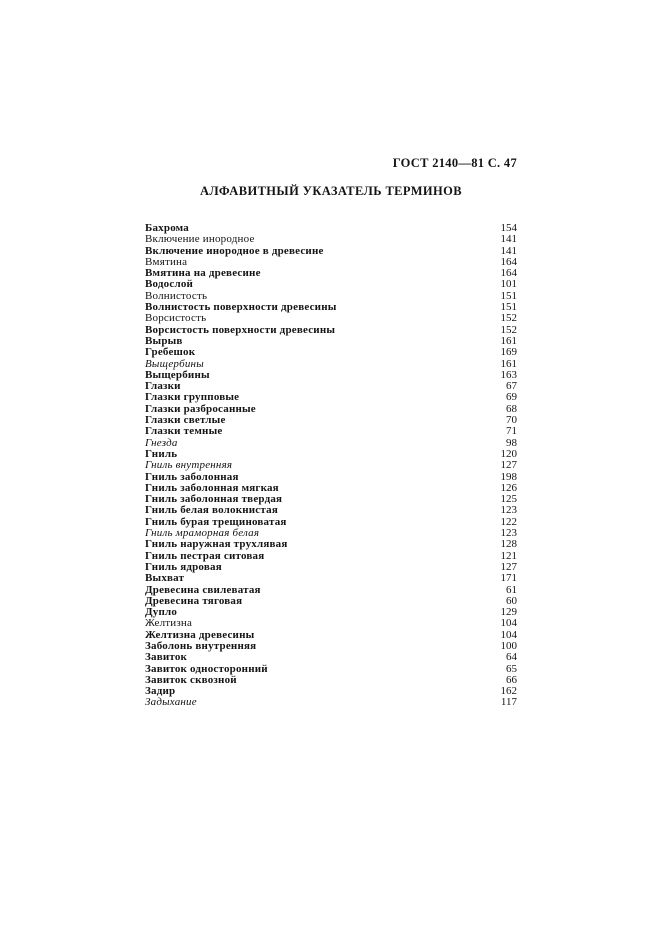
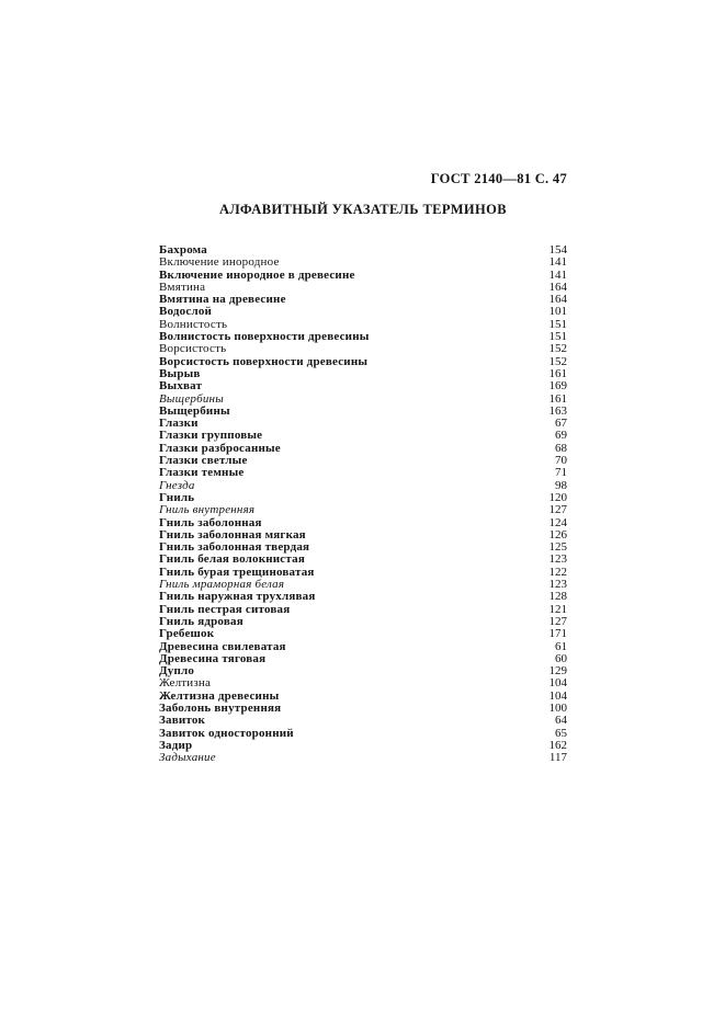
  ГОСТ 2140—81 С. 47
  АЛФАВИТНЫЙ УКАЗАТЕЛЬ ТЕРМИНОВ
  Бахрома
  154
  Включение инородное
  141
  Включение инородное в древесине
  141
  Вмятина
  164
  Вмятина на древесине
  164
  Водослой
  101
  Волнистость
  151
  Волнистость поверхности древесины
  151
  Ворсистость
  152
  Ворсистость поверхности древесины
  152
  Вырыв
  161
- Гребешок
+ Выхват
  169
  Выщербины
  161
  Выщербины
  163
  Глазки
  67
  Глазки групповые
  69
  Глазки разбросанные
  68
  Глазки светлые
  70
  Глазки темные
  71
  Гнезда
  98
  Гниль
  120
  Гниль внутренняя
  127
  Гниль заболонная
- 198
+ 124
  Гниль заболонная мягкая
  126
  Гниль заболонная твердая
  125
  Гниль белая волокнистая
  123
  Гниль бурая трещиноватая
  122
  Гниль мраморная белая
  123
  Гниль наружная трухлявая
  128
  Гниль пестрая ситовая
  121
  Гниль ядровая
  127
- Выхват
+ Гребешок
  171
  Древесина свилеватая
  61
  Древесина тяговая
  60
  Дупло
  129
  Желтизна
  104
  Желтизна древесины
  104
  Заболонь внутренняя
  100
  Завиток
  64
  Завиток односторонний
  65
- Завиток сквозной
- 66
  Задир
  162
  Задыхание
  117
